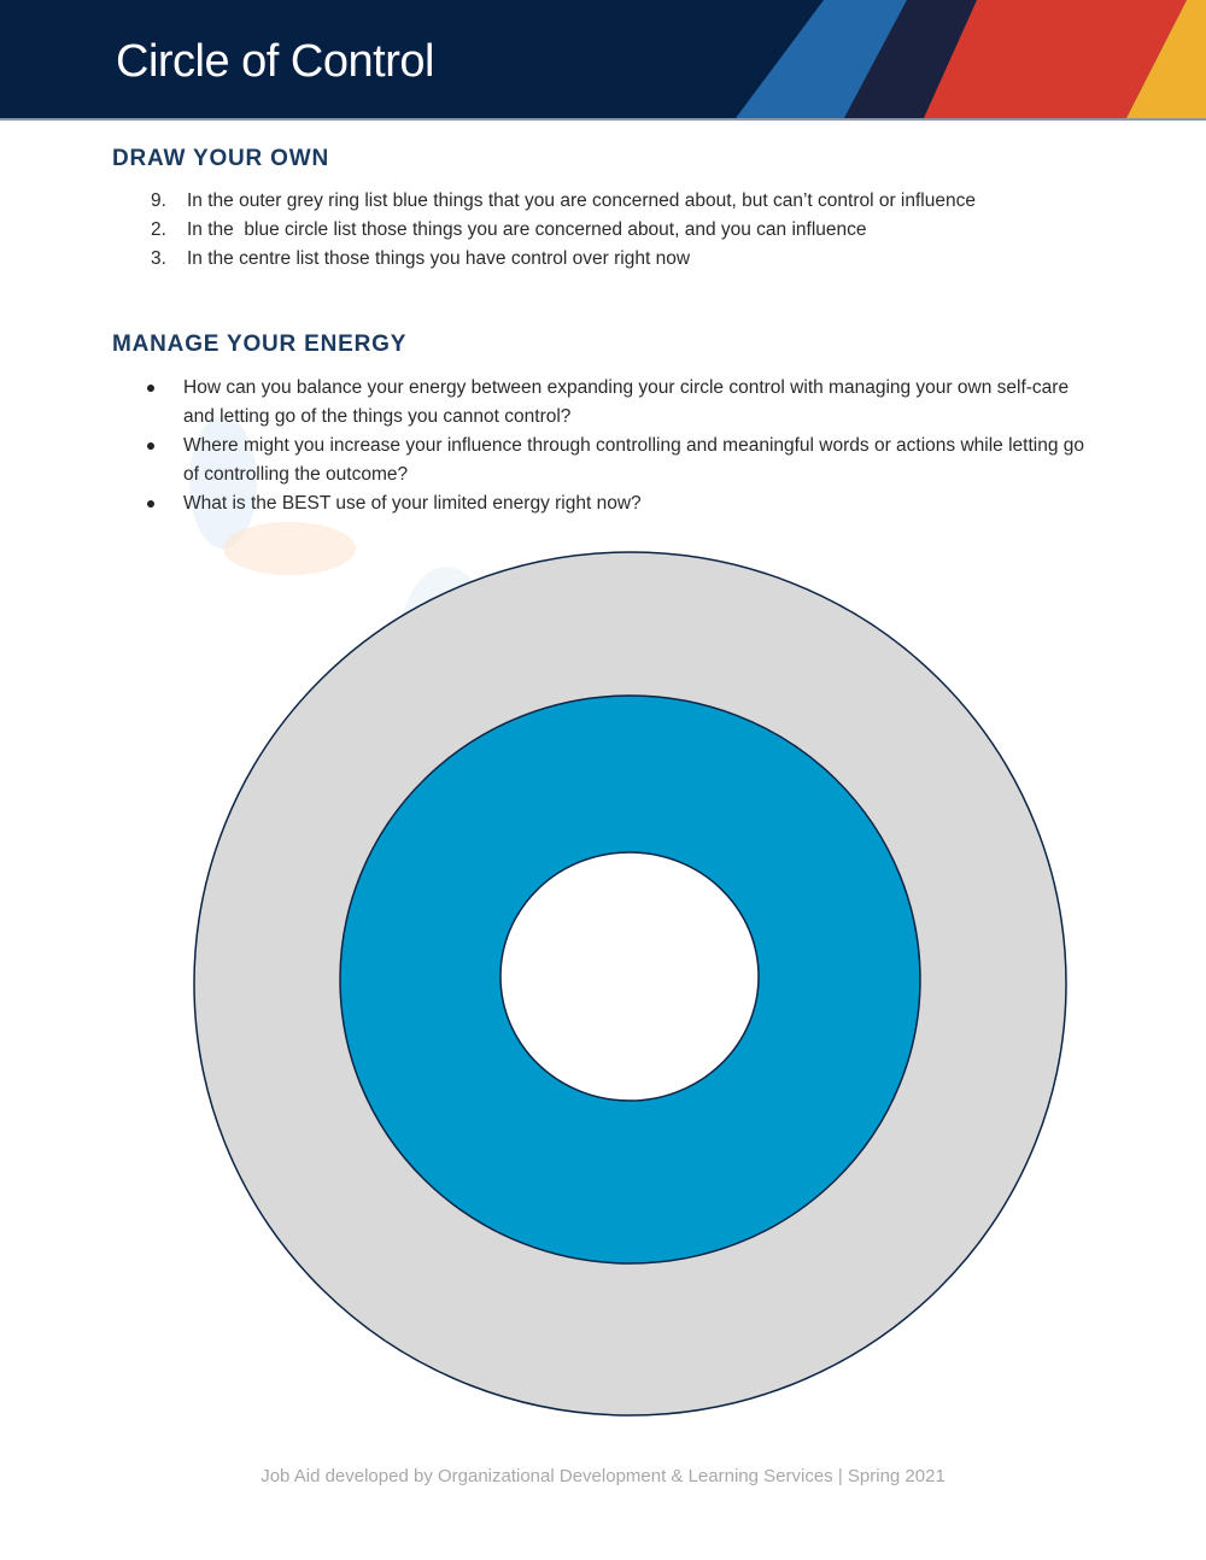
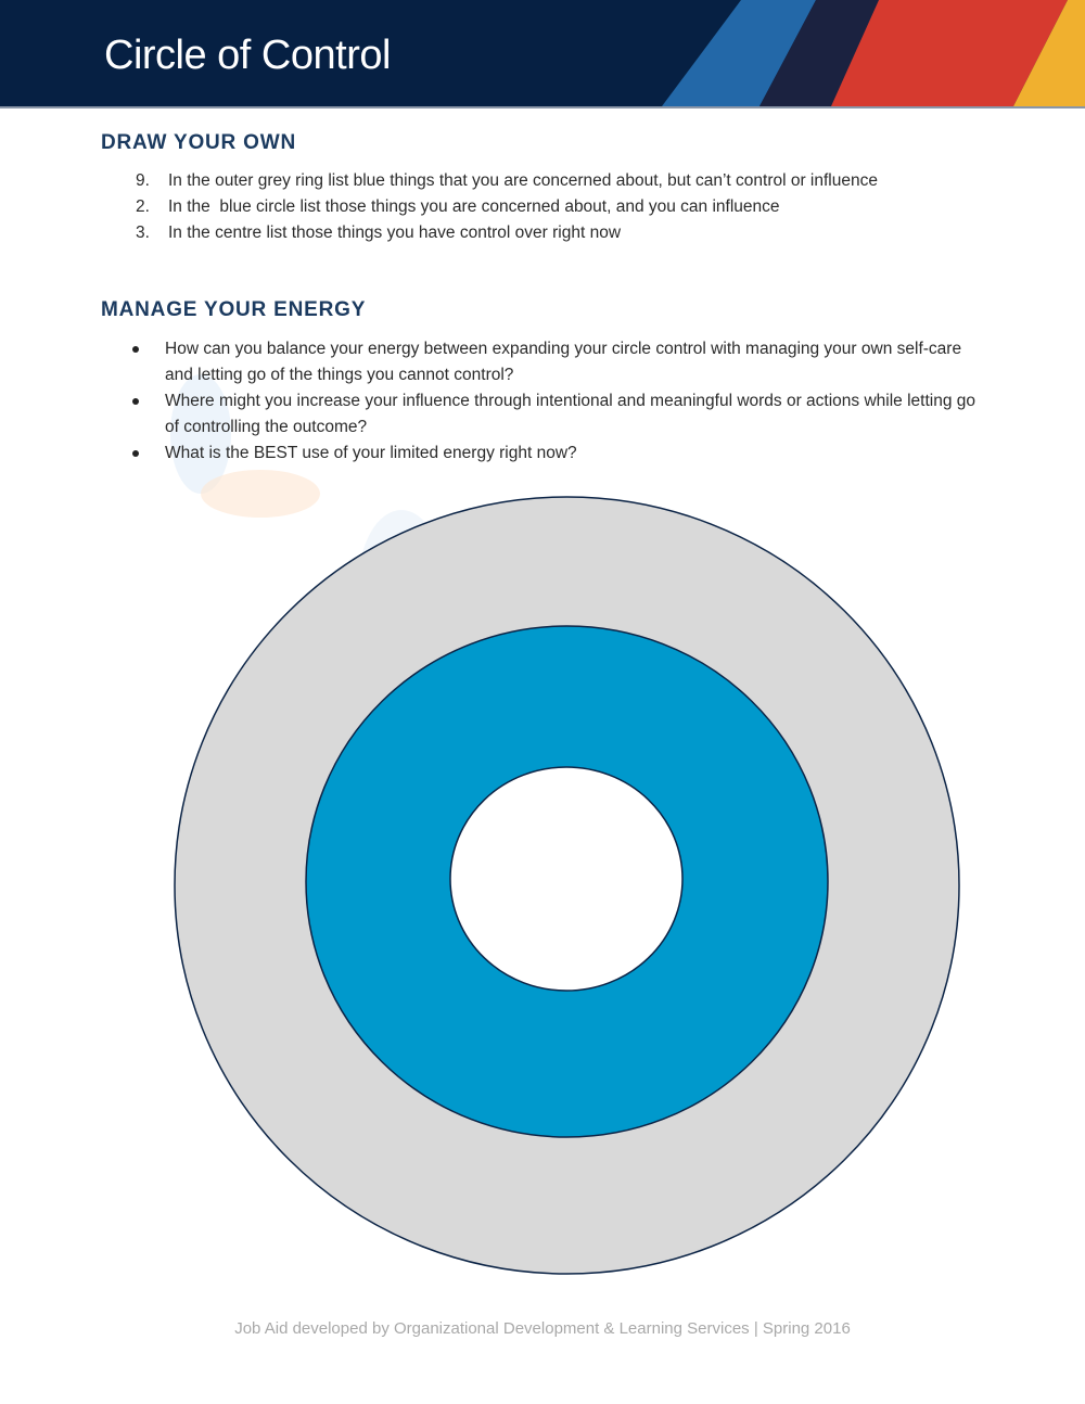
  Circle of Control
  DRAW YOUR OWN
  9.
  In the outer grey ring list blue things that you are concerned about, but can’t control or influence
  2.
  In the blue circle list those things you are concerned about, and you can influence
  3.
  In the centre list those things you have control over right now
  MANAGE YOUR ENERGY
  How can you balance your energy between expanding your circle control with managing your own self-care and letting go of the things you cannot control?
- Where might you increase your influence through controlling and meaningful words or actions while letting go of controlling the outcome?
+ Where might you increase your influence through intentional and meaningful words or actions while letting go of controlling the outcome?
  What is the BEST use of your limited energy right now?
- Job Aid developed by Organizational Development & Learning Services | Spring 2021
+ Job Aid developed by Organizational Development & Learning Services | Spring 2016
